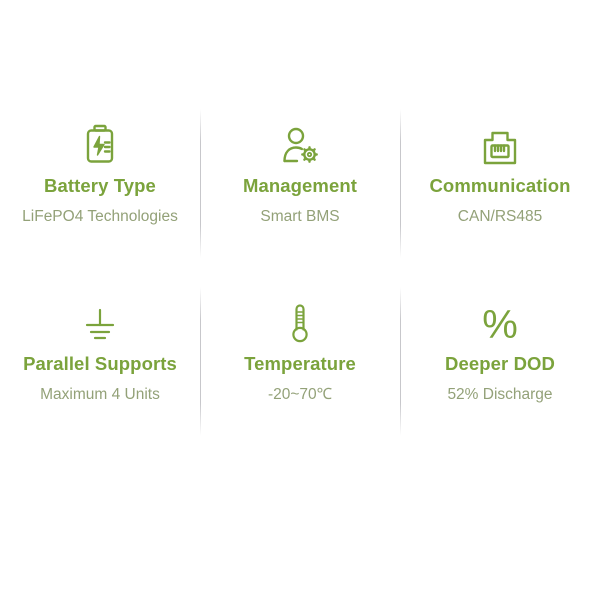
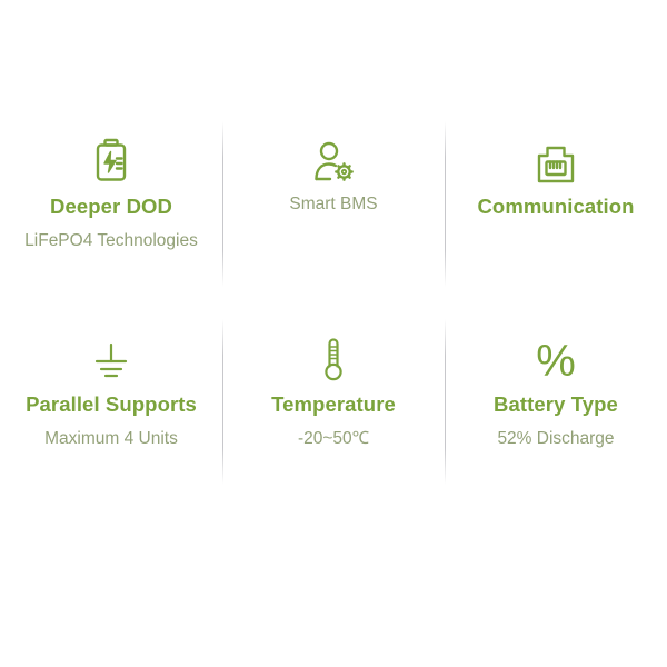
- Battery Type
+ Deeper DOD
  LiFePO4 Technologies
- Management
  Smart BMS
  Communication
- CAN/RS485
  Parallel Supports
  Maximum 4 Units
  Temperature
- -20~70℃
+ -20~50℃
  %
- Deeper DOD
+ Battery Type
  52% Discharge
